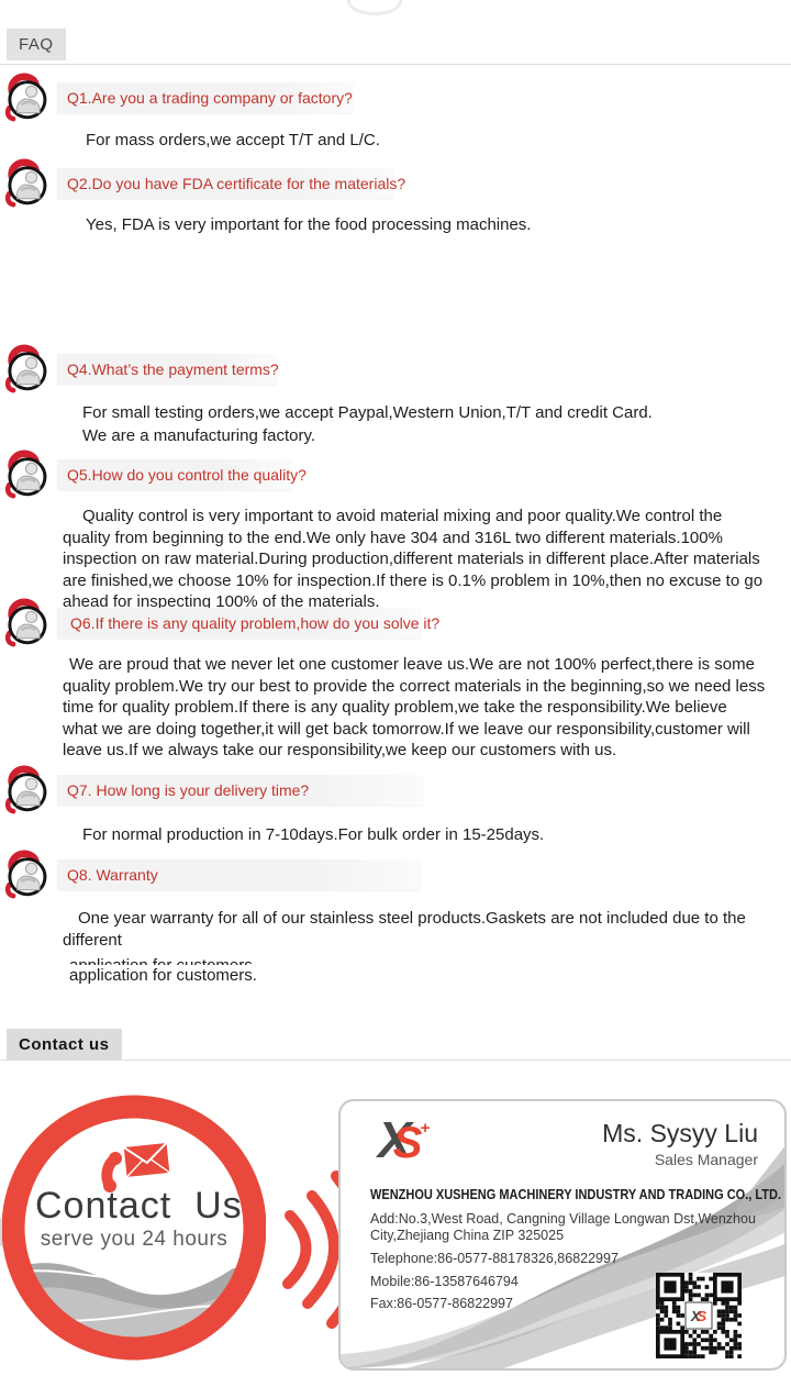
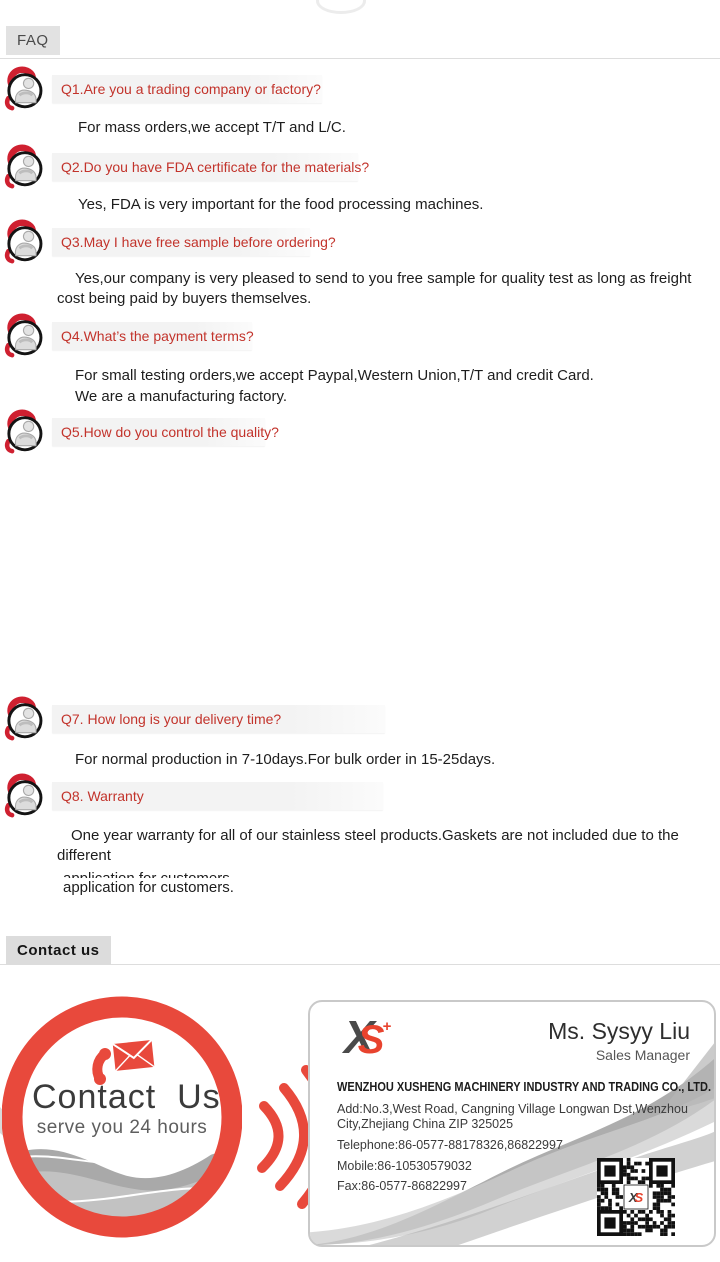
  FAQ
  Q1.Are you a trading company or factory?
  For mass orders,we accept T/T and L/C.
  Q2.Do you have FDA certificate for the materials?
  Yes, FDA is very important for the food processing machines.
+ Q3.May I have free sample before ordering?
+ Yes,our company is very pleased to send to you free sample for quality test as long as freight cost being paid by buyers themselves.
  Q4.What’s the payment terms?
  For small testing orders,we accept Paypal,Western Union,T/T and credit Card.
  We are a manufacturing factory.
  Q5.How do you control the quality?
- Quality control is very important to avoid material mixing and poor quality.We control the quality from beginning to the end.We only have 304 and 316L two different materials.100% inspection on raw material.During production,different materials in different place.After materials are finished,we choose 10% for inspection.If there is 0.1% problem in 10%,then no excuse to go ahead for inspecting 100% of the materials.
- Q6.If there is any quality problem,how do you solve it?
- We are proud that we never let one customer leave us.We are not 100% perfect,there is some quality problem.We try our best to provide the correct materials in the beginning,so we need less time for quality problem.If there is any quality problem,we take the responsibility.We believe what we are doing together,it will get back tomorrow.If we leave our responsibility,customer will leave us.If we always take our responsibility,we keep our customers with us.
  Q7. How long is your delivery time?
  For normal production in 7-10days.For bulk order in 15-25days.
  Q8. Warranty
  One year warranty for all of our stainless steel products.Gaskets are not included due to the different
  application for customers.
  Contact us
  Contact Us
  serve you 24 hours
  XS+
  Ms. Sysyy Liu
  Sales Manager
  WENZHOU XUSHENG MACHINERY INDUSTRY AND TRADING CO., LTD.
  Add:No.3,West Road, Cangning Village Longwan Dst,Wenzhou
  City,Zhejiang China ZIP 325025
  Telephone:86-0577-88178326,86822997
- Mobile:86-13587646794
+ Mobile:86-10530579032
  Fax:86-0577-86822997
  XS
